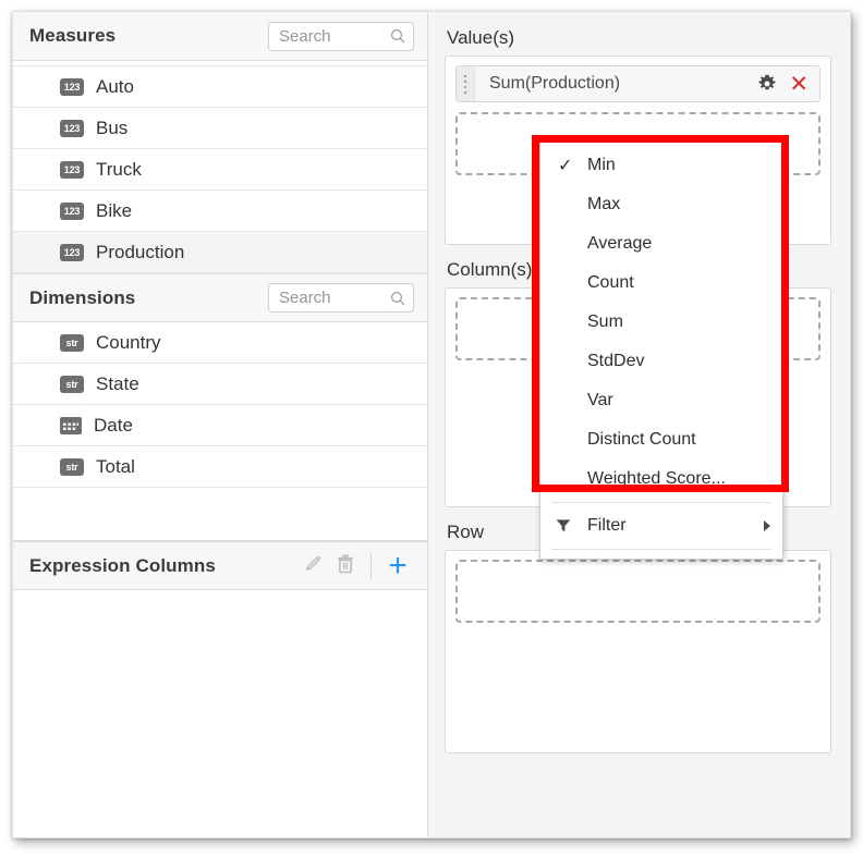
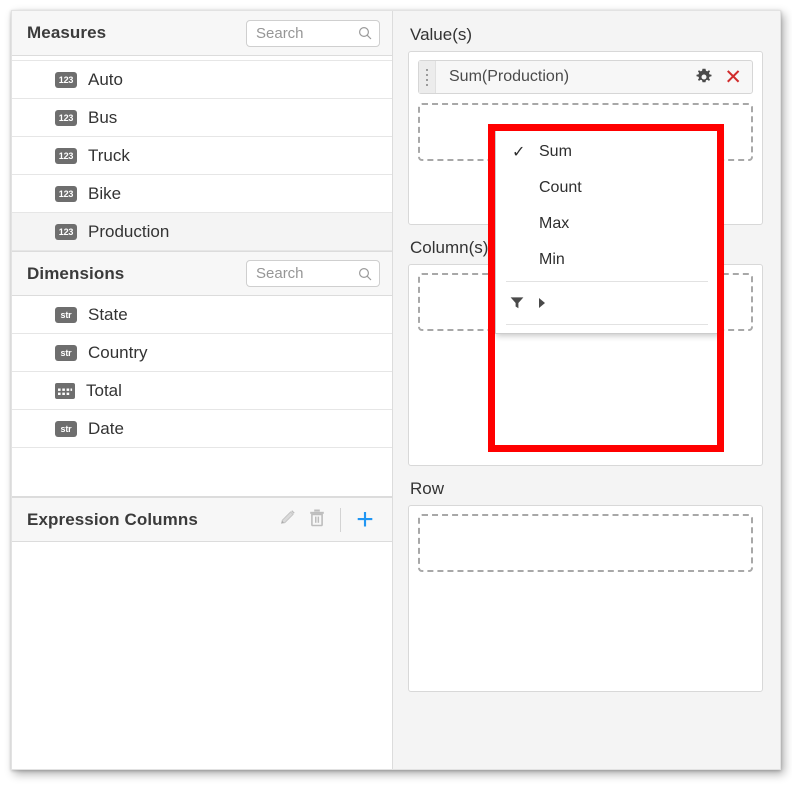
  Measures
  Search
  123
  Auto
  123
  Bus
  123
  Truck
  123
  Bike
  123
  Production
  Dimensions
  Search
  str
- Country
+ State
  str
- State
+ Country
- Date
+ Total
  str
- Total
+ Date
  Expression Columns
  +
  Value(s)
  Sum(Production)
  ✕
  Column(s)
  Row
  ✓
- Min
+ Sum
- Max
+ Count
- Average
- Count
+ Max
- Sum
+ Min
- StdDev
- Var
- Distinct Count
- Weighted Score...
- Filter
